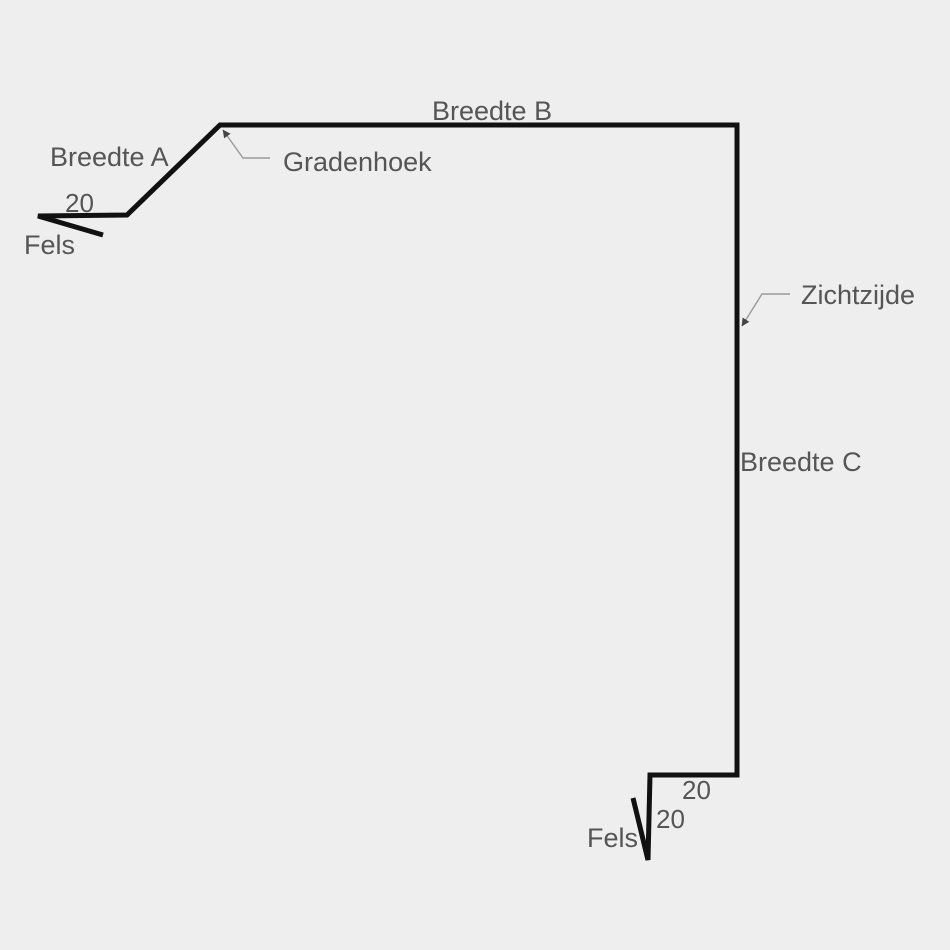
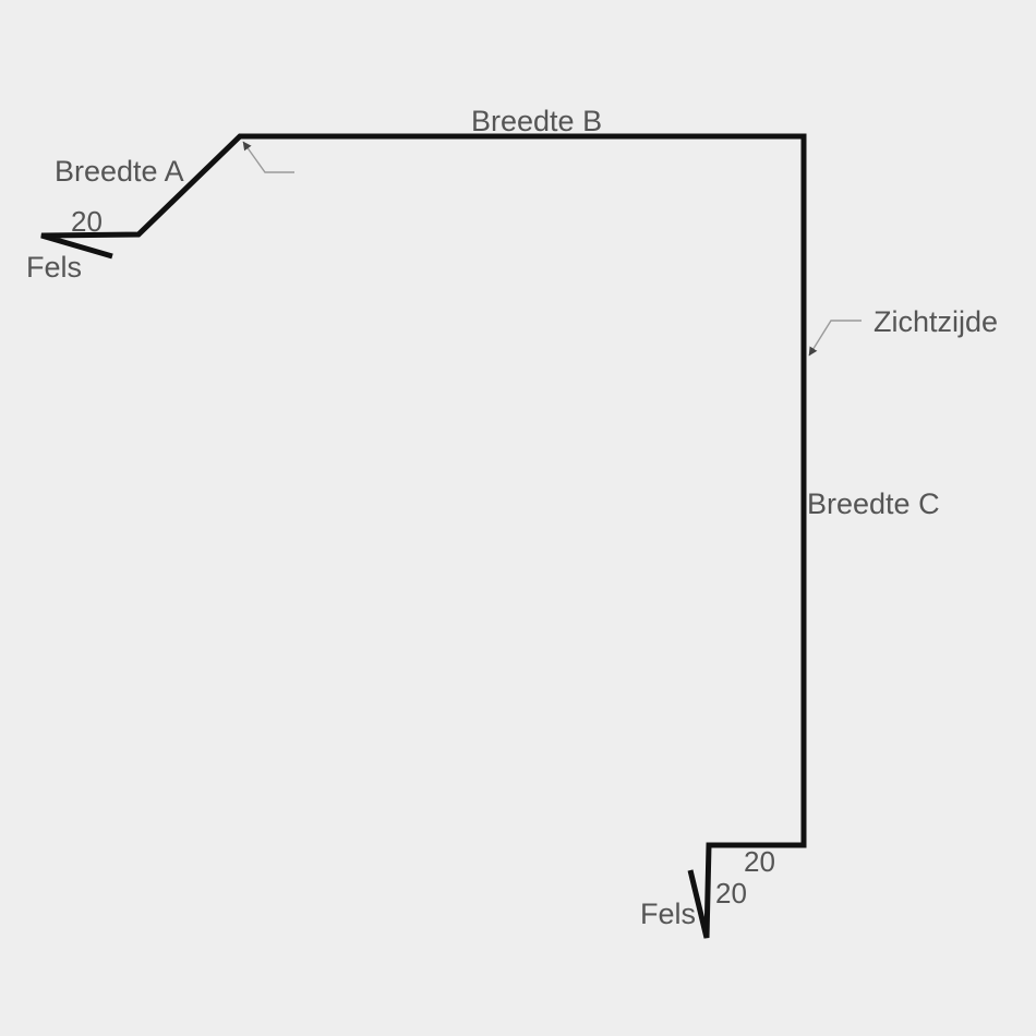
  Breedte A
  20
  Fels
- Gradenhoek
  Breedte B
  Zichtzijde
  Breedte C
  20
  20
  Fels
